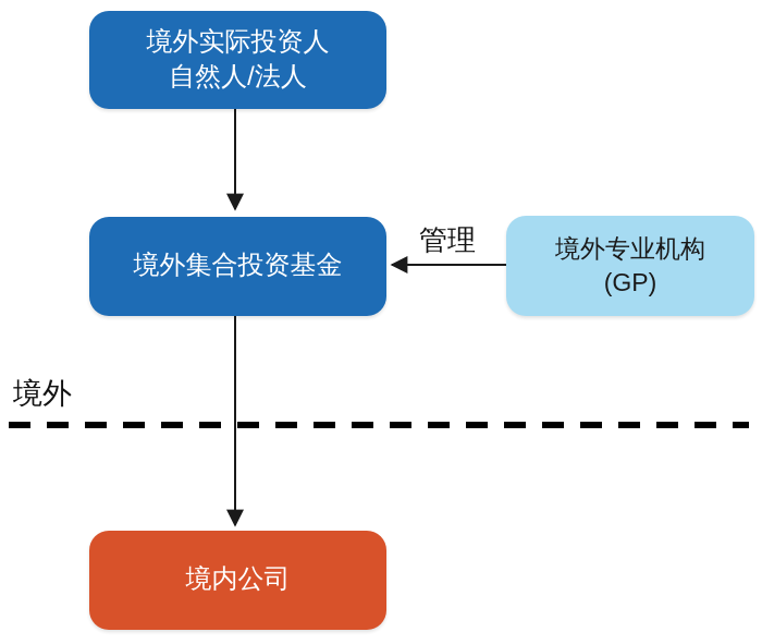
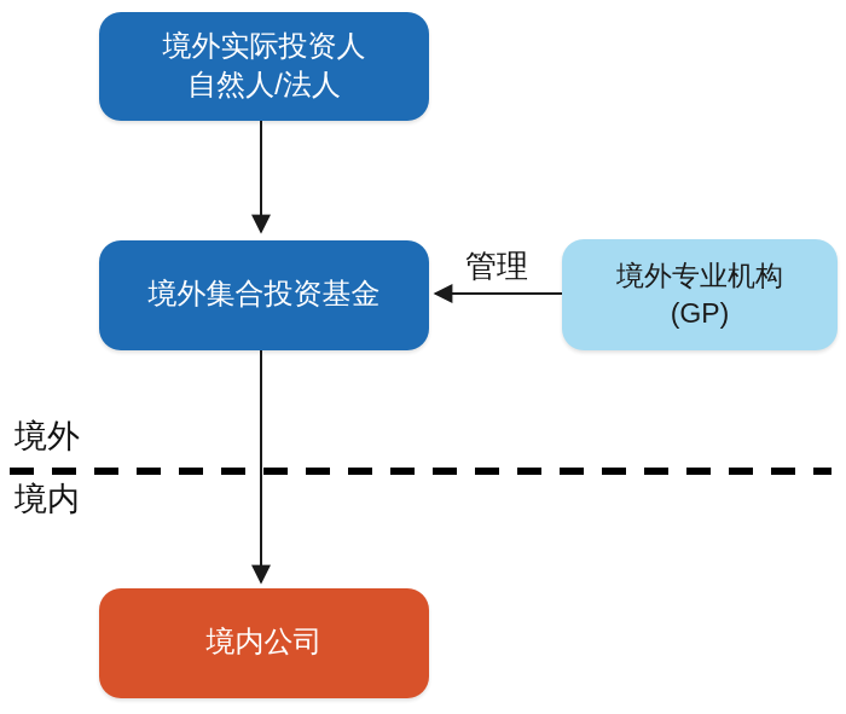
  境外实际投资人
  自然人/法人
  境外集合投资基金
  境外专业机构
  (GP)
  境内公司
  管理
  境外
+ 境内
